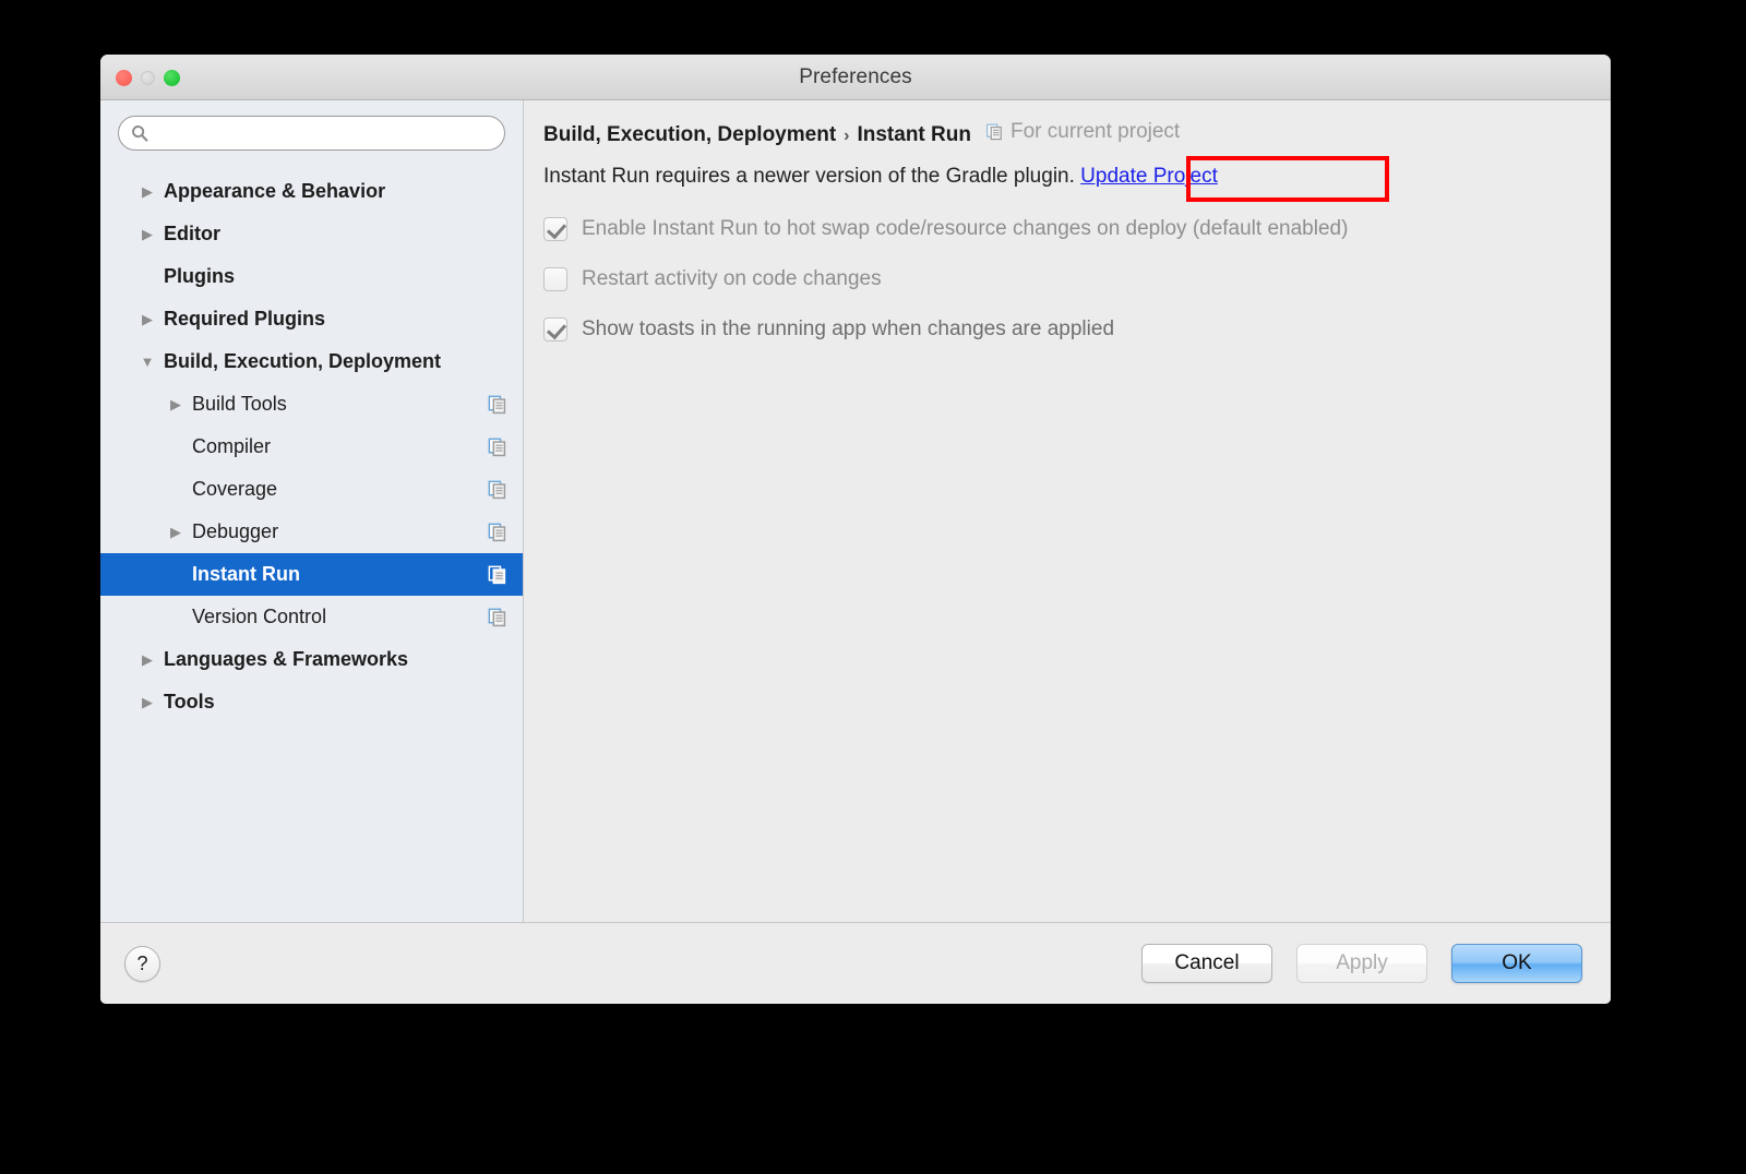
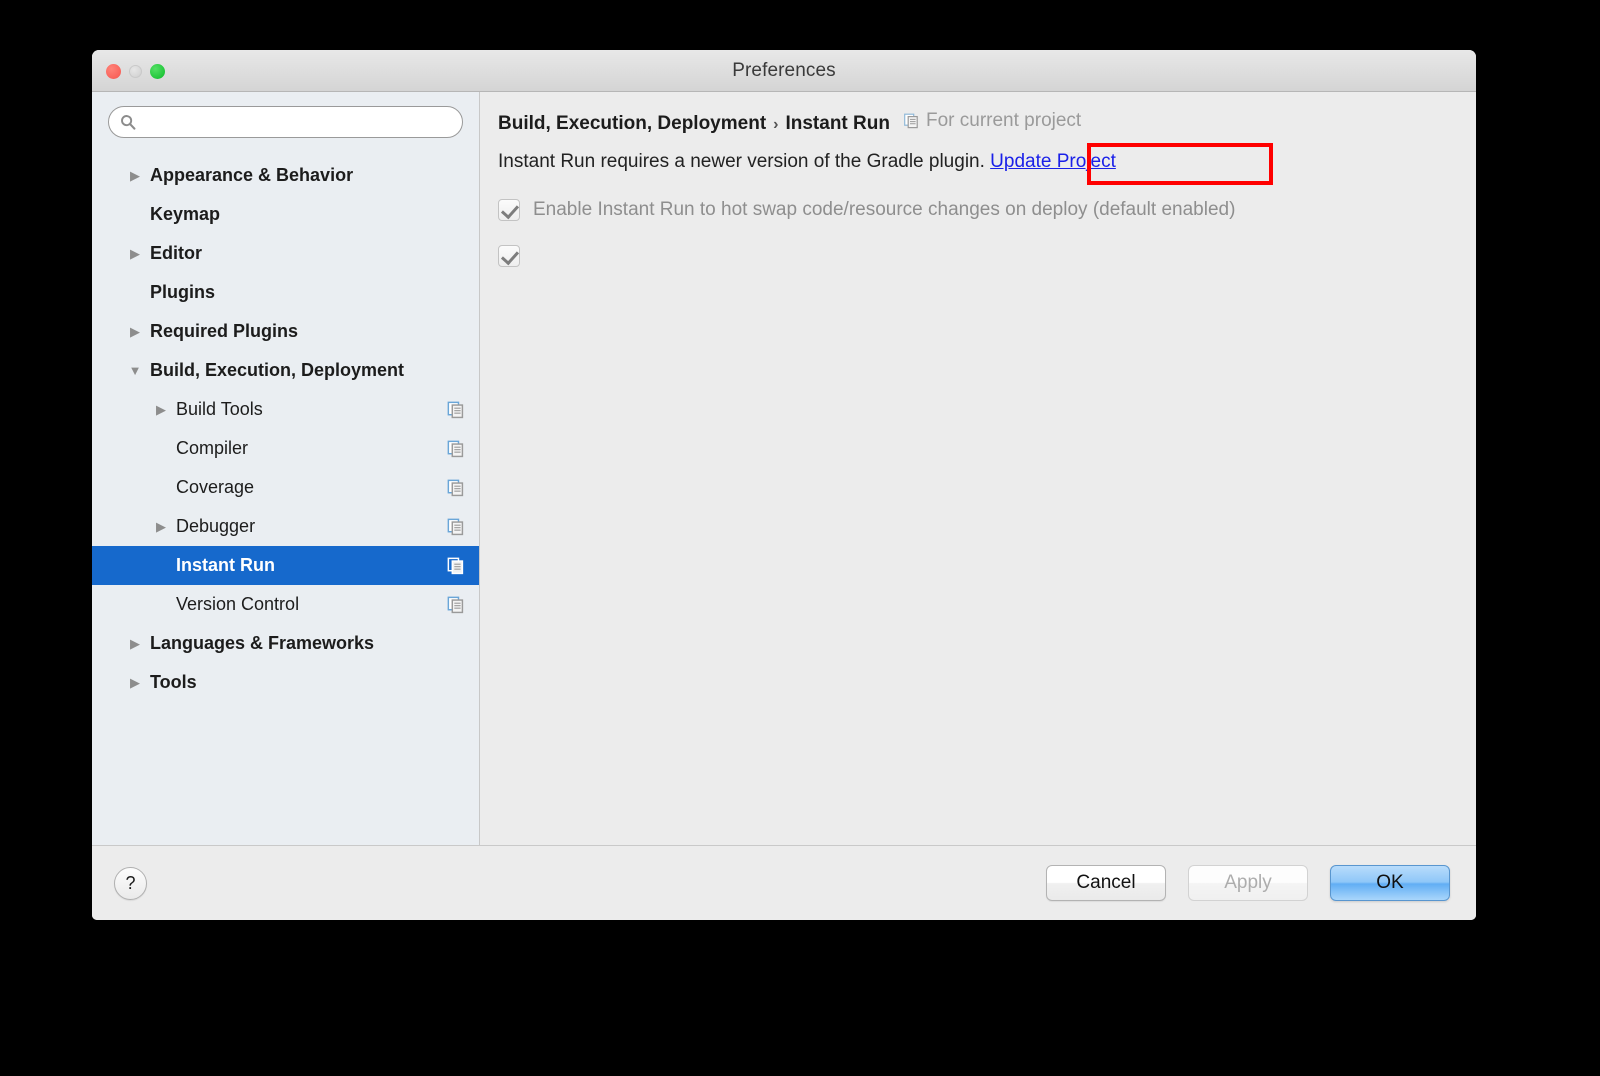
  Preferences
  ▶
  Appearance & Behavior
+ Keymap
  ▶
  Editor
  Plugins
  ▶
  Required Plugins
  ▼
  Build, Execution, Deployment
  ▶
  Build Tools
  Compiler
  Coverage
  ▶
  Debugger
  Instant Run
  Version Control
  ▶
  Languages & Frameworks
  ▶
  Tools
  Build, Execution, Deployment
  ›
  Instant Run
  For current project
  Instant Run requires a newer version of the Gradle plugin. Update Project
  Enable Instant Run to hot swap code/resource changes on deploy (default enabled)
- Restart activity on code changes
- Show toasts in the running app when changes are applied
  ?
  Cancel
  Apply
  OK
